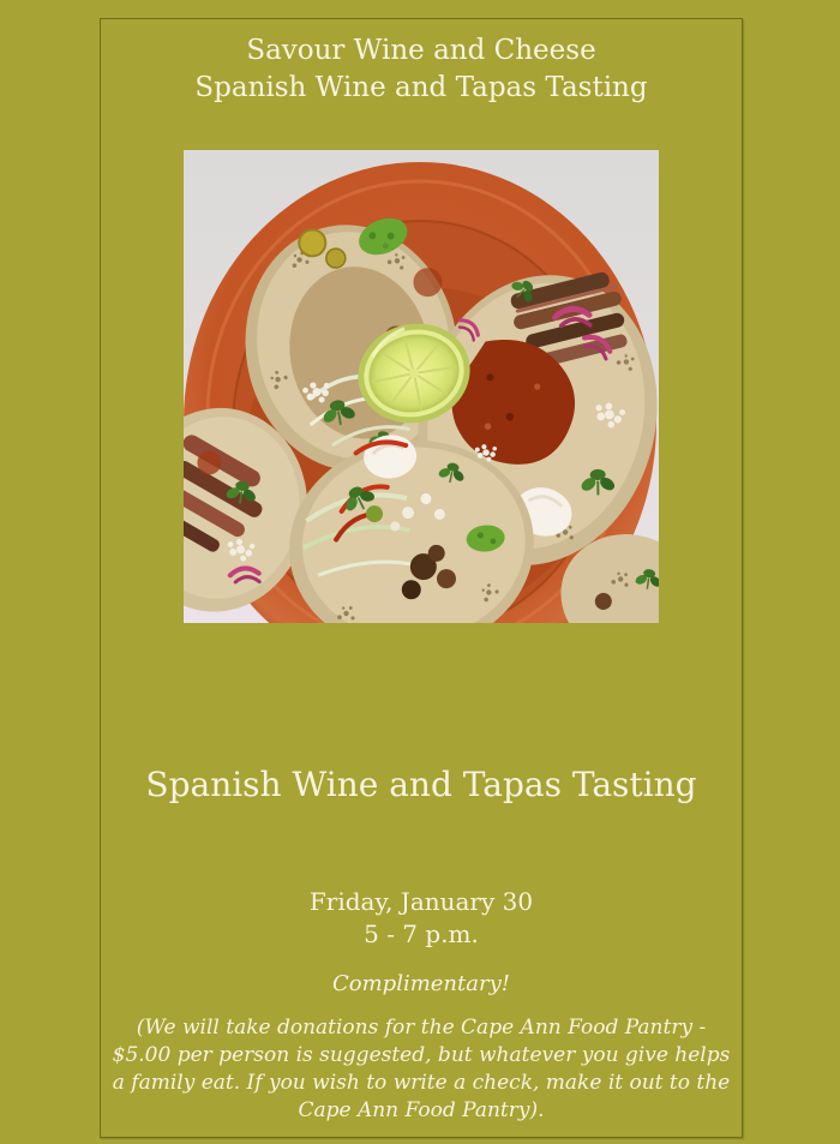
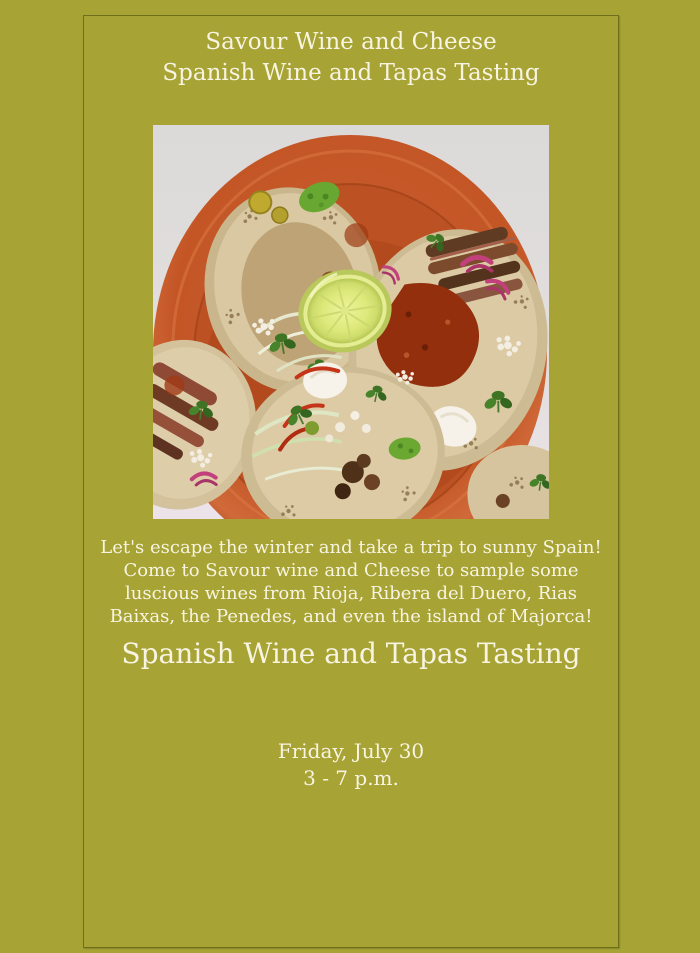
  Savour Wine and Cheese
  Spanish Wine and Tapas Tasting
+ Let's escape the winter and take a trip to sunny Spain! Come to Savour wine and Cheese to sample some luscious wines from Rioja, Ribera del Duero, Rias Baixas, the Penedes, and even the island of Majorca!
  Spanish Wine and Tapas Tasting
- Friday, January 30
+ Friday, July 30
- 5 - 7 p.m.
+ 3 - 7 p.m.
- Complimentary!
- (We will take donations for the Cape Ann Food Pantry - $5.00 per person is suggested, but whatever you give helps a family eat. If you wish to write a check, make it out to the Cape Ann Food Pantry).
